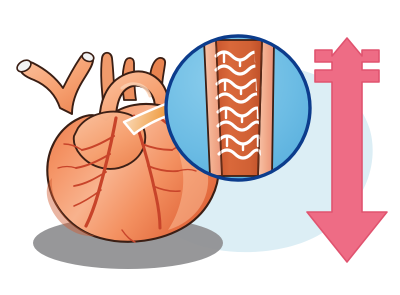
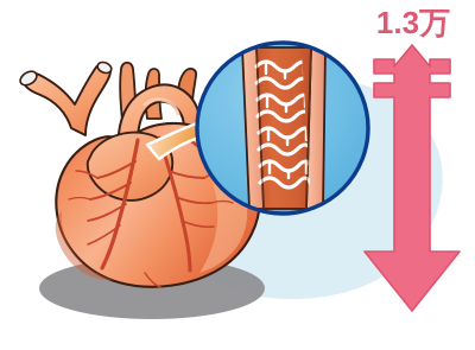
+ 1.3万
